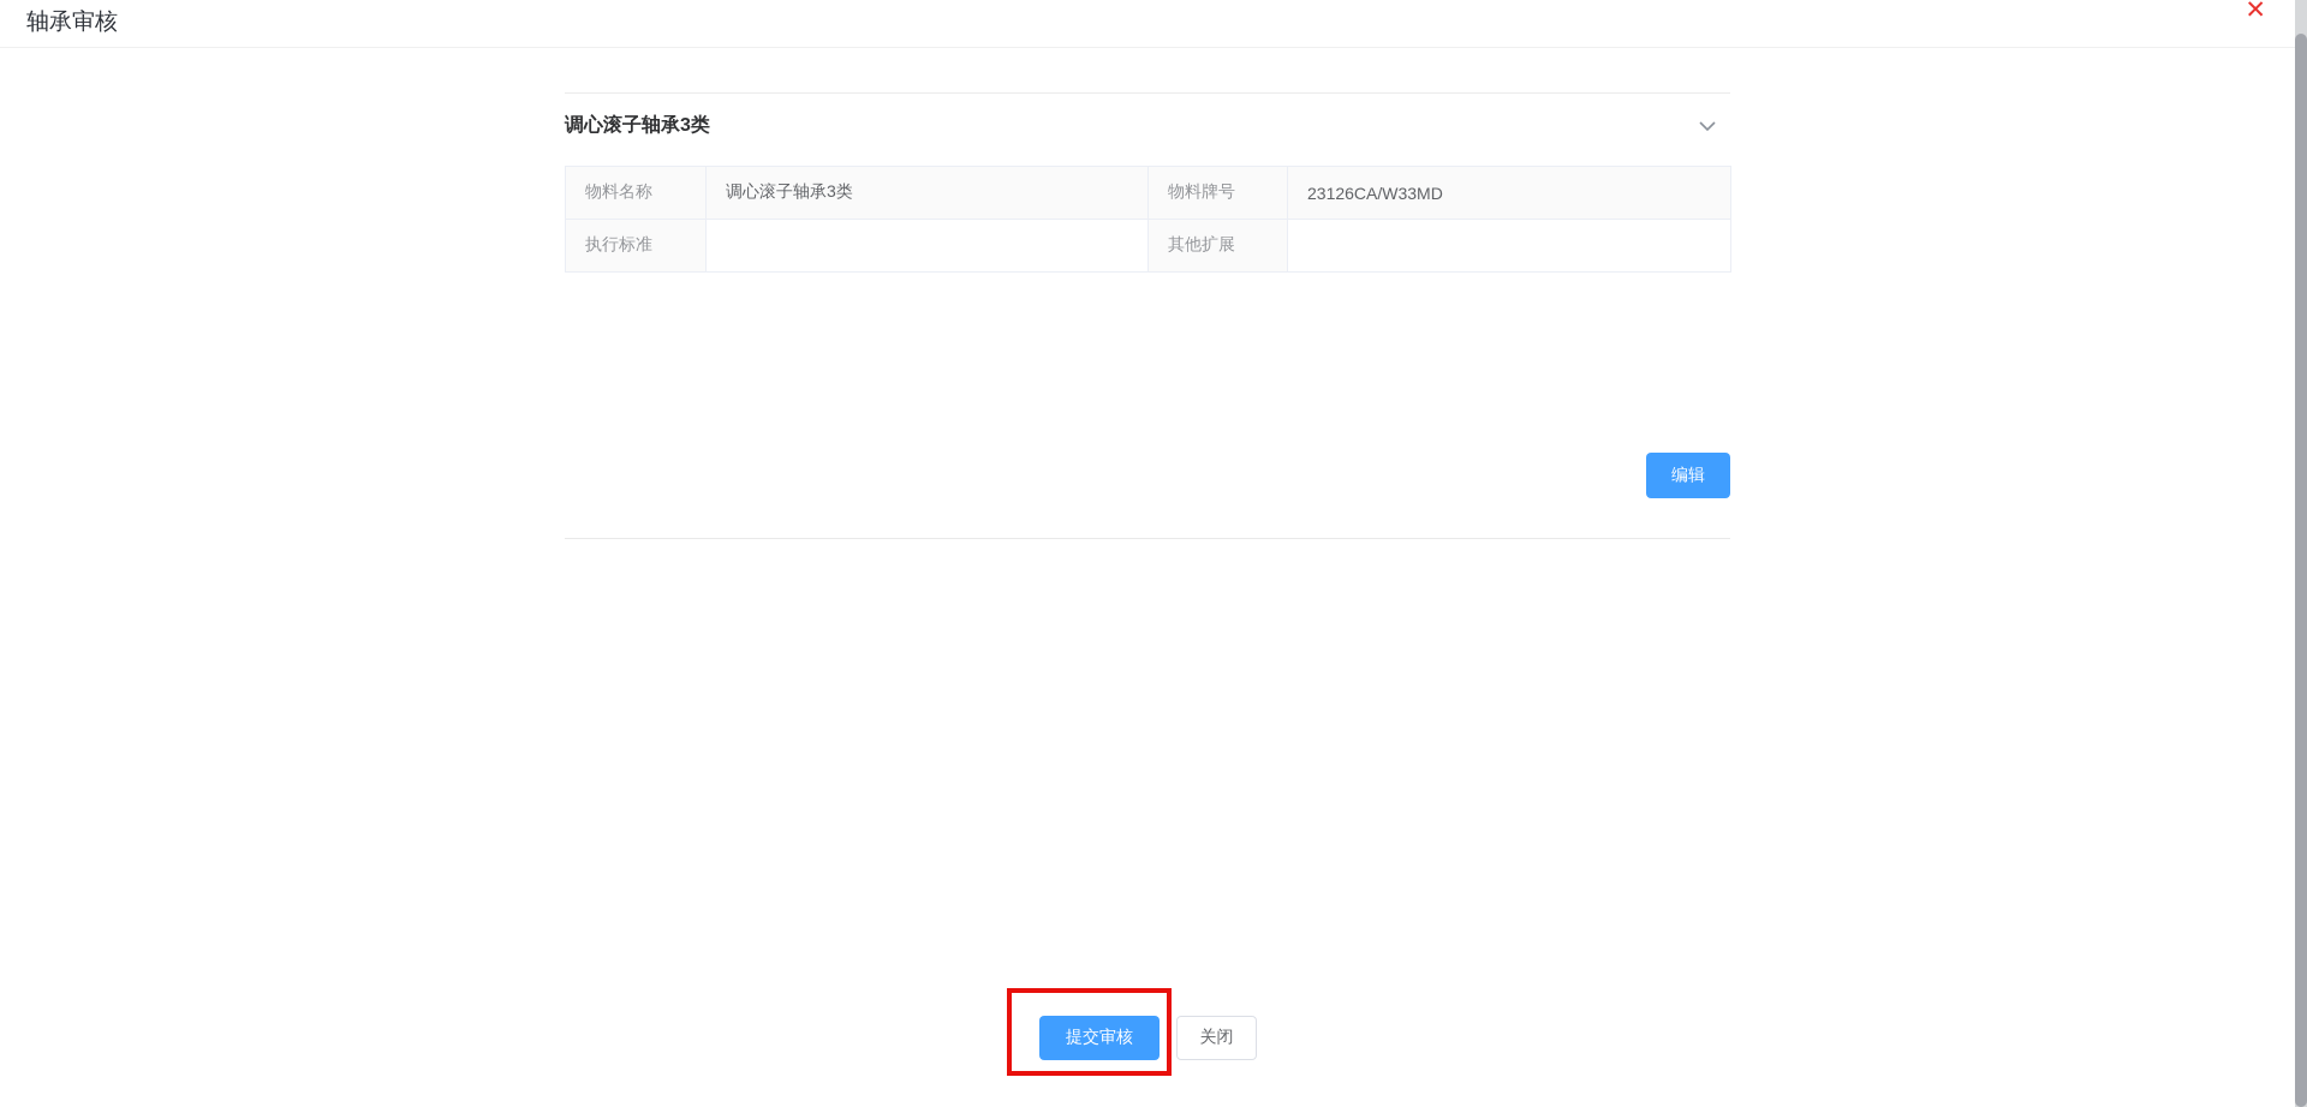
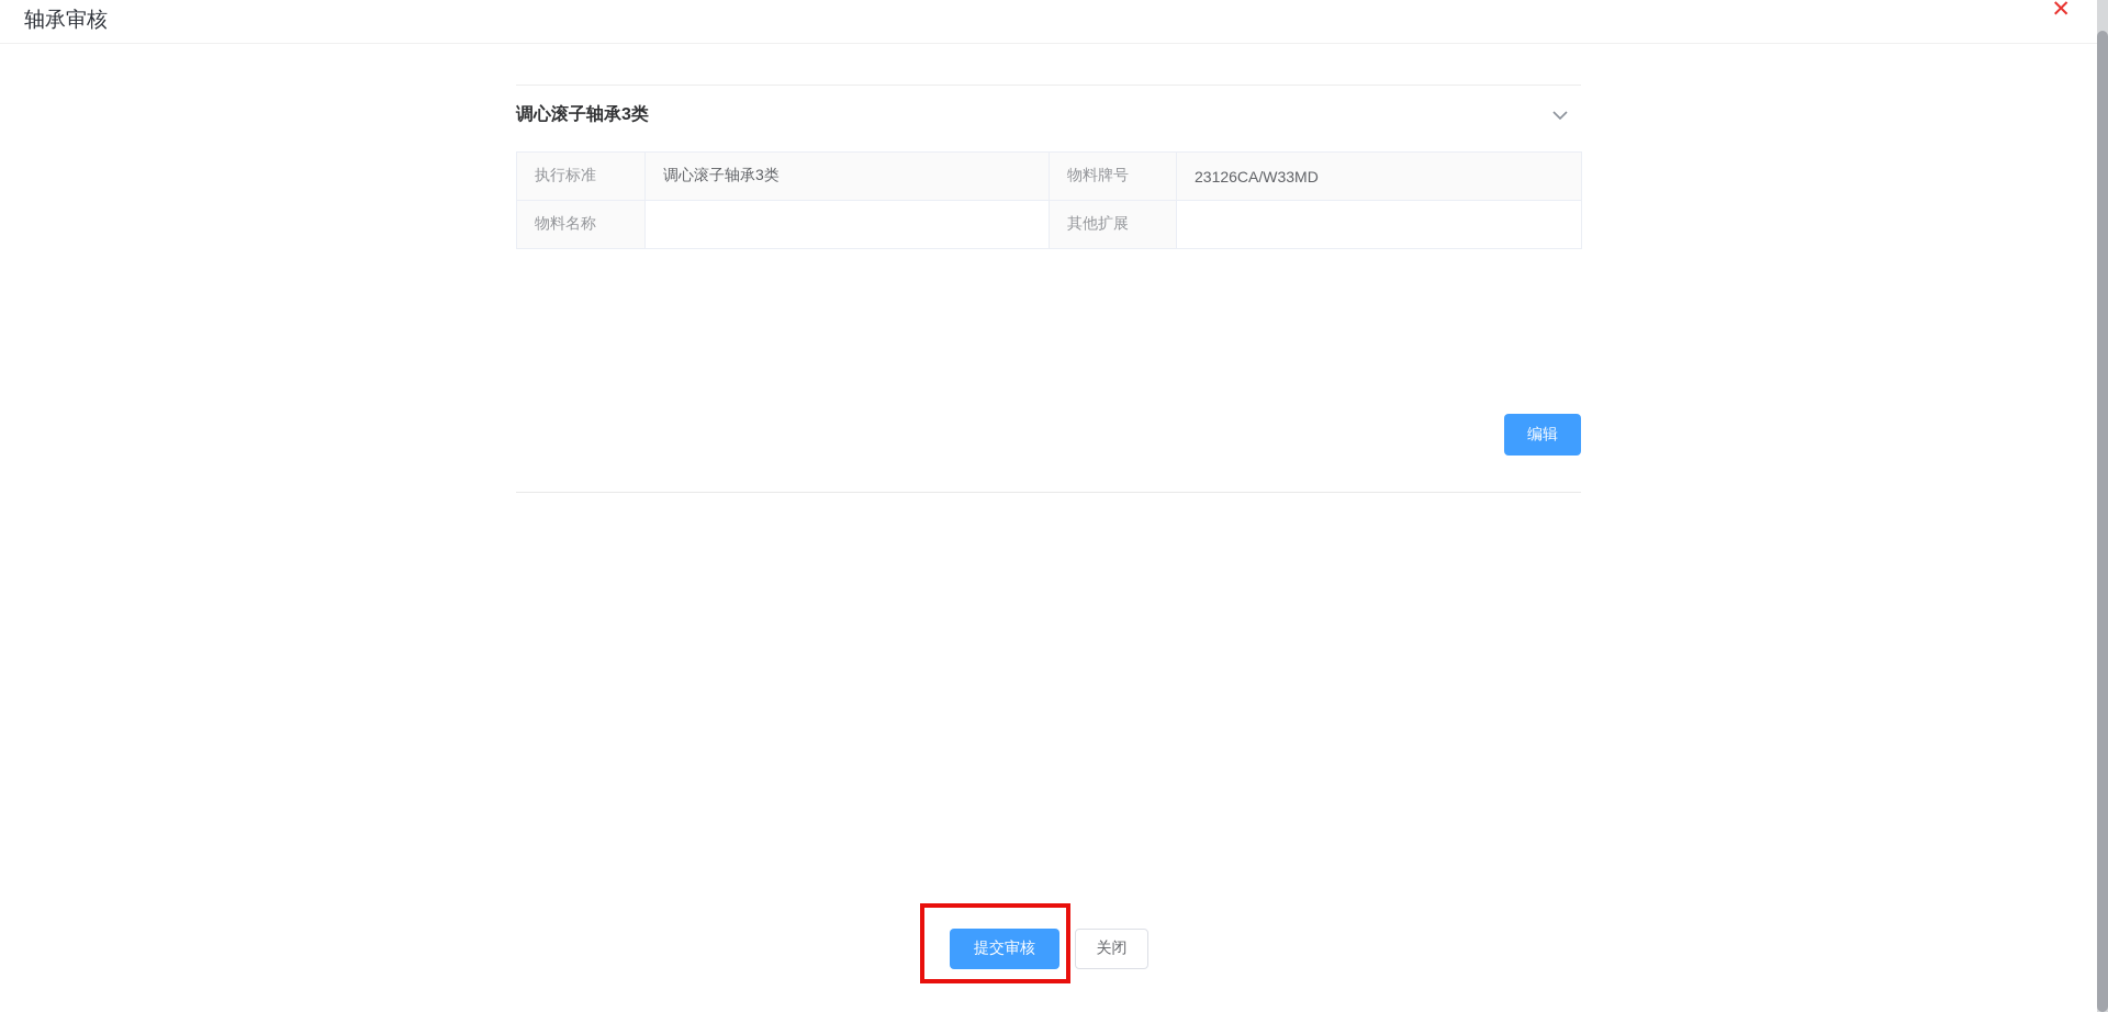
  轴承审核
  ✕
  调心滚子轴承3类
- 物料名称	调心滚子轴承3类	物料牌号	23126CA/W33MD
+ 执行标准	调心滚子轴承3类	物料牌号	23126CA/W33MD
- 执行标准		其他扩展
+ 物料名称		其他扩展
  编辑
  提交审核
  关闭
